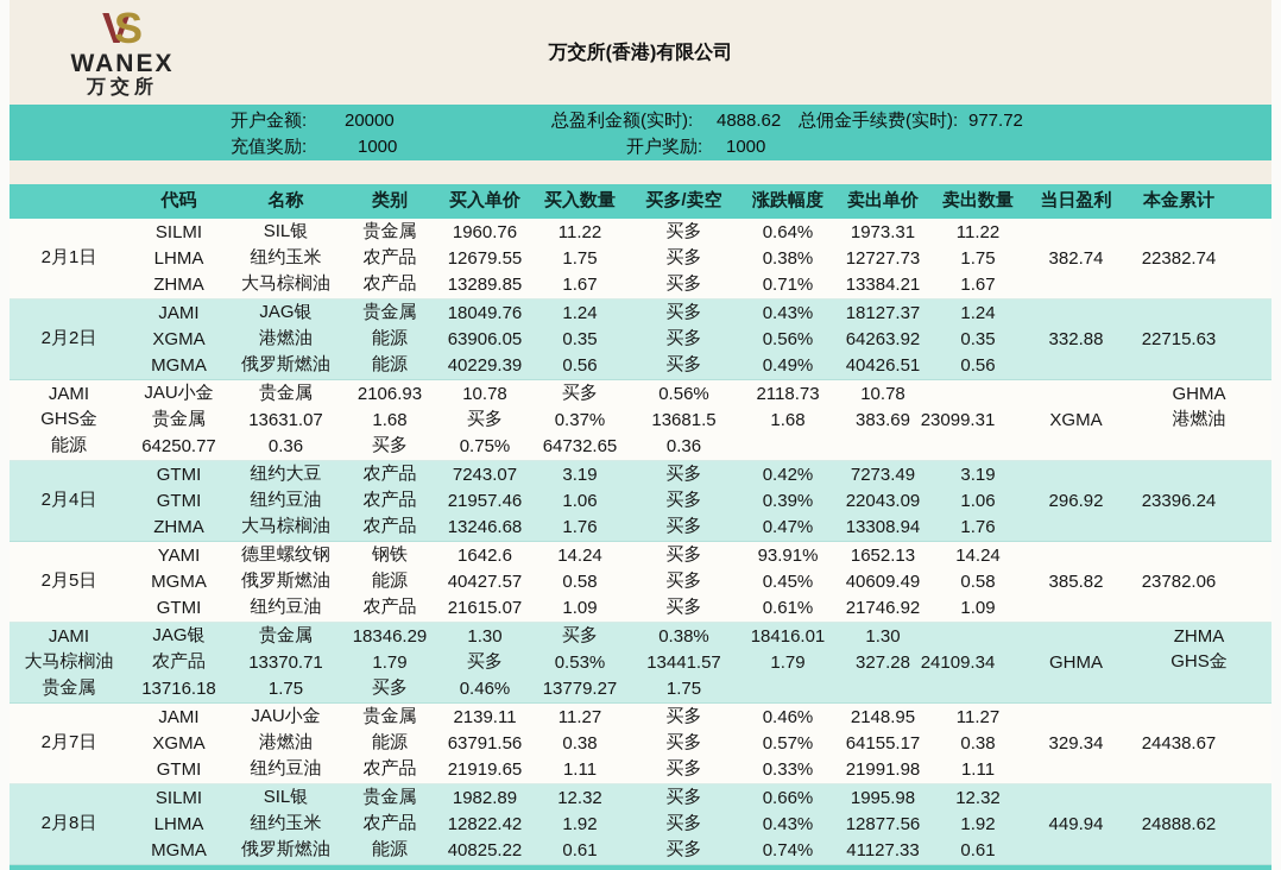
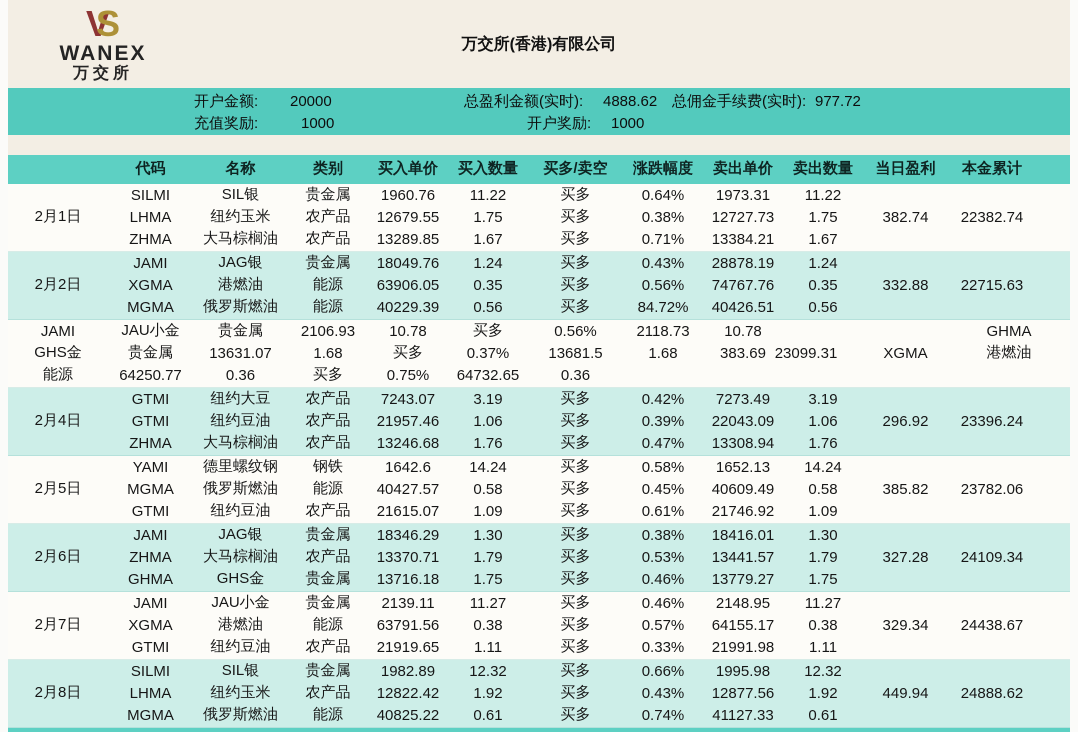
  VS
  WANEX
  万交所
  万交所(香港)有限公司
  开户金额:
  20000
  总盈利金额(实时):
  4888.62
  总佣金手续费(实时):
  977.72
  充值奖励:
  1000
  开户奖励:
  1000
  代码
  名称
  类别
  买入单价
  买入数量
  买多/卖空
  涨跌幅度
  卖出单价
  卖出数量
  当日盈利
  本金累计
  2月1日
  SILMI
  SIL银
  贵金属
  1960.76
  11.22
  买多
  0.64%
  1973.31
  11.22
  LHMA
  纽约玉米
  农产品
  12679.55
  1.75
  买多
  0.38%
  12727.73
  1.75
  382.74
  22382.74
  ZHMA
  大马棕榈油
  农产品
  13289.85
  1.67
  买多
  0.71%
  13384.21
  1.67
  2月2日
  JAMI
  JAG银
  贵金属
  18049.76
  1.24
  买多
  0.43%
- 18127.37
+ 28878.19
  1.24
  XGMA
  港燃油
  能源
  63906.05
  0.35
  买多
  0.56%
- 64263.92
+ 74767.76
  0.35
  332.88
  22715.63
  MGMA
  俄罗斯燃油
  能源
  40229.39
  0.56
  买多
- 0.49%
+ 84.72%
  40426.51
  0.56
  JAMI
  JAU小金
  贵金属
  2106.93
  10.78
  买多
  0.56%
  2118.73
  10.78
  GHMA
  GHS金
  贵金属
  13631.07
  1.68
  买多
  0.37%
  13681.5
  1.68
  383.69
  23099.31
  XGMA
  港燃油
  能源
  64250.77
  0.36
  买多
  0.75%
  64732.65
  0.36
  2月4日
  GTMI
  纽约大豆
  农产品
  7243.07
  3.19
  买多
  0.42%
  7273.49
  3.19
  GTMI
  纽约豆油
  农产品
  21957.46
  1.06
  买多
  0.39%
  22043.09
  1.06
  296.92
  23396.24
  ZHMA
  大马棕榈油
  农产品
  13246.68
  1.76
  买多
  0.47%
  13308.94
  1.76
  2月5日
  YAMI
  德里螺纹钢
  钢铁
  1642.6
  14.24
  买多
- 93.91%
+ 0.58%
  1652.13
  14.24
  MGMA
  俄罗斯燃油
  能源
  40427.57
  0.58
  买多
  0.45%
  40609.49
  0.58
  385.82
  23782.06
  GTMI
  纽约豆油
  农产品
  21615.07
  1.09
  买多
  0.61%
  21746.92
  1.09
+ 2月6日
  JAMI
  JAG银
  贵金属
  18346.29
  1.30
  买多
  0.38%
  18416.01
  1.30
  ZHMA
  大马棕榈油
  农产品
  13370.71
  1.79
  买多
  0.53%
  13441.57
  1.79
  327.28
  24109.34
  GHMA
  GHS金
  贵金属
  13716.18
  1.75
  买多
  0.46%
  13779.27
  1.75
  2月7日
  JAMI
  JAU小金
  贵金属
  2139.11
  11.27
  买多
  0.46%
  2148.95
  11.27
  XGMA
  港燃油
  能源
  63791.56
  0.38
  买多
  0.57%
  64155.17
  0.38
  329.34
  24438.67
  GTMI
  纽约豆油
  农产品
  21919.65
  1.11
  买多
  0.33%
  21991.98
  1.11
  2月8日
  SILMI
  SIL银
  贵金属
  1982.89
  12.32
  买多
  0.66%
  1995.98
  12.32
  LHMA
  纽约玉米
  农产品
  12822.42
  1.92
  买多
  0.43%
  12877.56
  1.92
  449.94
  24888.62
  MGMA
  俄罗斯燃油
  能源
  40825.22
  0.61
  买多
  0.74%
  41127.33
  0.61
